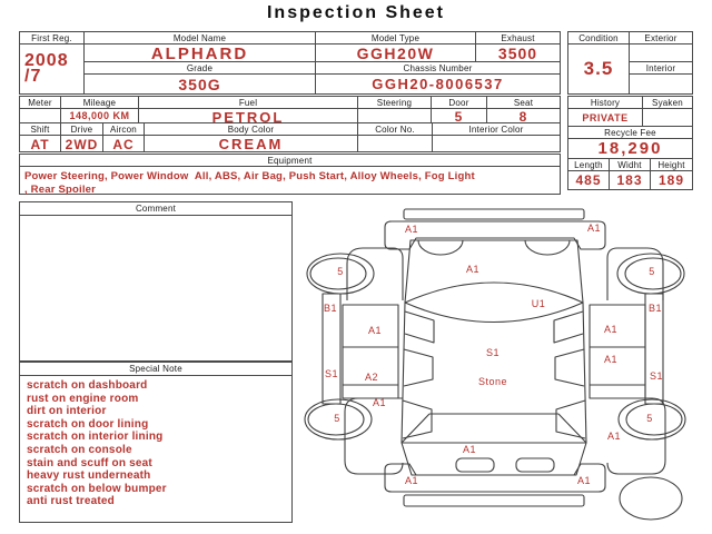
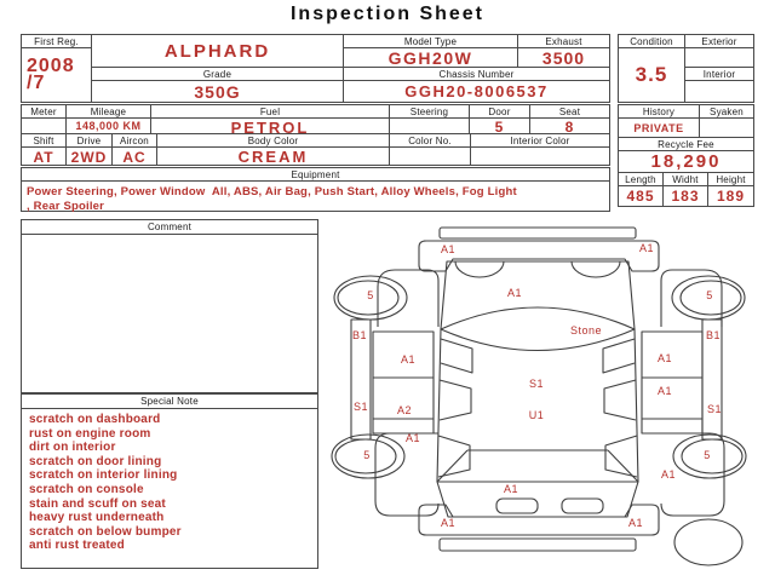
  Inspection Sheet
  First Reg.
  2008
  /7
- Model Name
  ALPHARD
  Grade
  350G
  Model Type
  GGH20W
  Exhaust
  3500
  Chassis Number
  GGH20-8006537
  Condition
  3.5
  Exterior
  Interior
  Meter
  Mileage
  148,000 KM
  Fuel
  PETROL
  Steering
  Door
  5
  Seat
  8
  Shift
  AT
  Drive
  2WD
  Aircon
  AC
  Body Color
  CREAM
  Color No.
  Interior Color
  History
  PRIVATE
  Syaken
  Recycle Fee
  18,290
  Length
  485
  Widht
  183
  Height
  189
  Equipment
  Power Steering, Power Window All, ABS, Air Bag, Push Start, Alloy Wheels, Fog Light
  , Rear Spoiler
  Comment
  Special Note
  scratch on dashboard
  rust on engine room
  dirt on interior
  scratch on door lining
  scratch on interior lining
  scratch on console
  stain and scuff on seat
  heavy rust underneath
  scratch on below bumper
  anti rust treated
  A1
  A1
  A1
- U1
+ Stone
  S1
- Stone
+ U1
  A1
  A1
  A1
  5
  5
  5
  5
  B1
  S1
  A1
  A2
  A1
  B1
  S1
  A1
  A1
  A1
